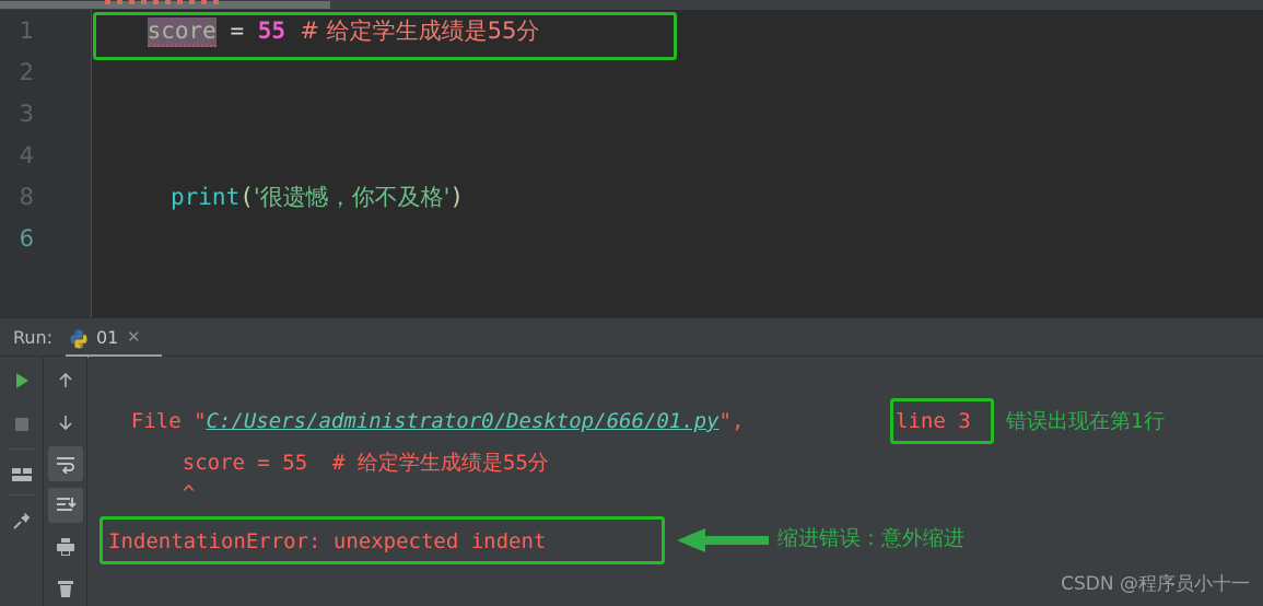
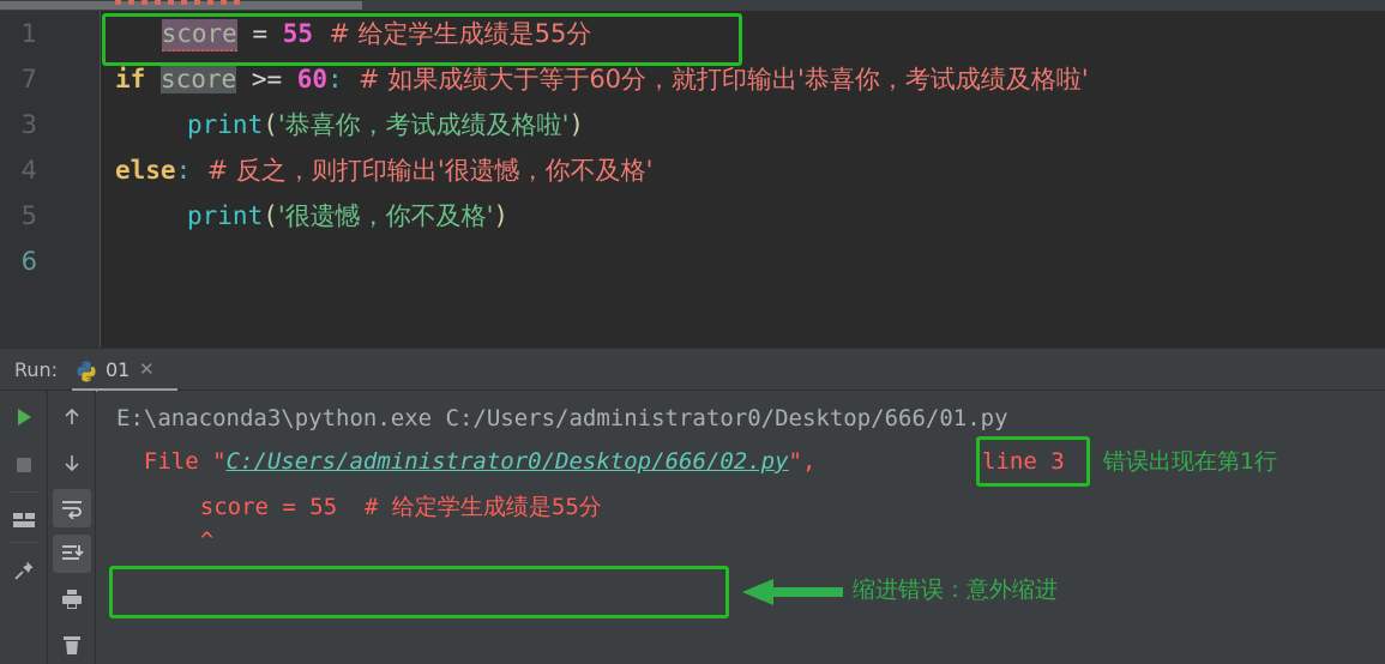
  1
- 2
+ 7
  3
  4
- 8
+ 5
  6
  score = 55 # 给定学生成绩是55分
+ if score >= 60: # 如果成绩大于等于60分，就打印输出'恭喜你，考试成绩及格啦'
+ print('恭喜你，考试成绩及格啦')
+ else: # 反之，则打印输出'很遗憾，你不及格'
  print('很遗憾，你不及格')
  Run:
  01
  ✕
+ E:\anaconda3\python.exe C:/Users/administrator0/Desktop/666/01.py
- File "C:/Users/administrator0/Desktop/666/01.py",
+ File "C:/Users/administrator0/Desktop/666/02.py",
  line 3
  score = 55 # 给定学生成绩是55分
  ^
- IndentationError: unexpected indent
  错误出现在第1行
  缩进错误：意外缩进
- CSDN @程序员小十一
